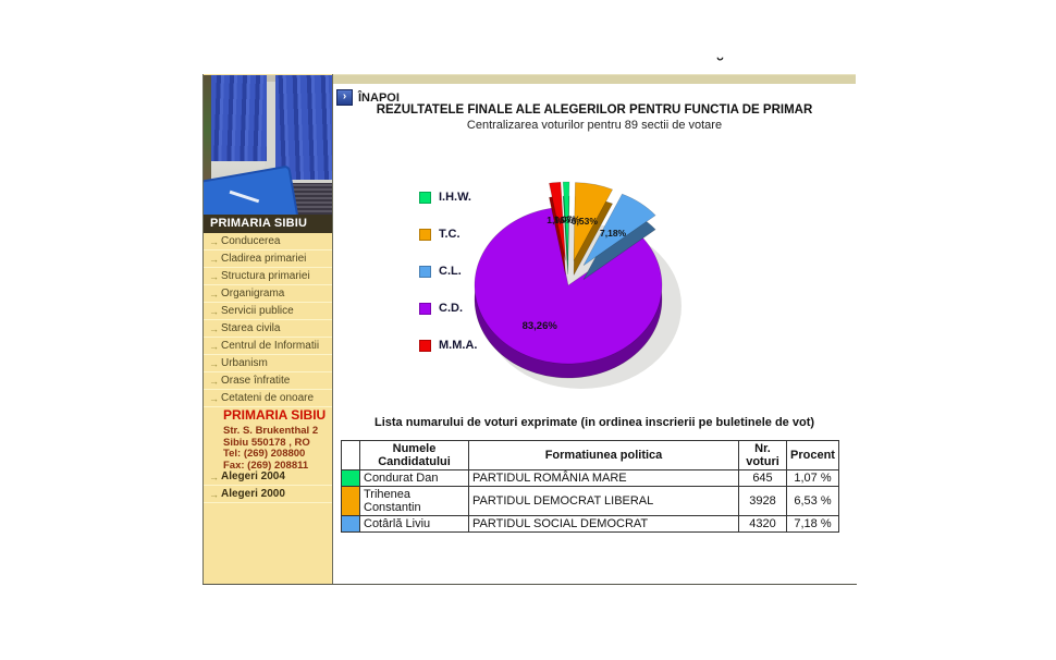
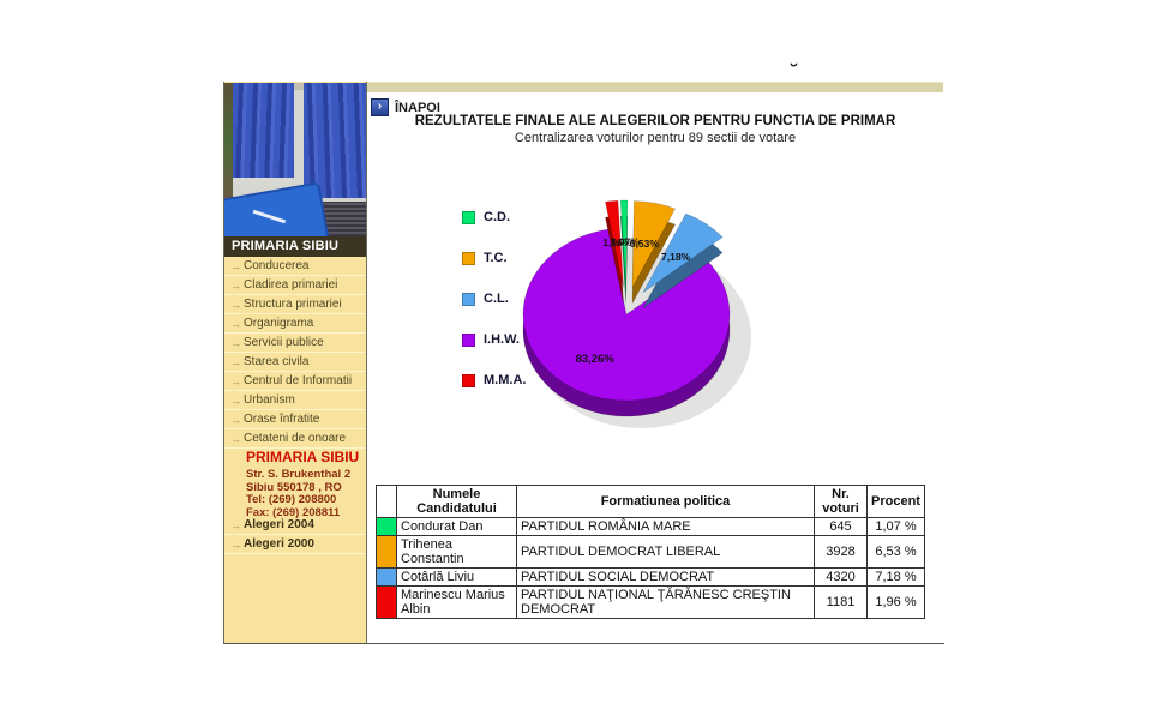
  ˘
  PRIMARIA SIBIU
  →
  Conducerea
  →
  Cladirea primariei
  →
  Structura primariei
  →
  Organigrama
  →
  Servicii publice
  →
  Starea civila
  →
  Centrul de Informatii
  →
  Urbanism
  →
  Orase înfratite
  →
  Cetateni de onoare
  PRIMARIA SIBIU
  Str. S. Brukenthal 2
  Sibiu 550178 , RO
  Tel: (269) 208800
  Fax: (269) 208811
  →
  Alegeri 2004
  →
  Alegeri 2000
  ›
  ÎNAPOI
  REZULTATELE FINALE ALE ALEGERILOR PENTRU FUNCTIA DE PRIMAR
  Centralizarea voturilor pentru 89 sectii de votare
- I.H.W.
+ C.D.
  T.C.
  C.L.
- C.D.
+ I.H.W.
  M.M.A.
  1,96%
  1,07%
  6,53%
  7,18%
  83,26%
- Lista numarului de voturi exprimate (in ordinea inscrierii pe buletinele de vot)
  	Numele Candidatului	Formatiunea politica	Nr. voturi	Procent
  	Condurat Dan	PARTIDUL ROMÂNIA MARE	645	1,07 %
  	Trihenea Constantin	PARTIDUL DEMOCRAT LIBERAL	3928	6,53 %
  	Cotârlă Liviu	PARTIDUL SOCIAL DEMOCRAT	4320	7,18 %
+ 	Marinescu Marius Albin	PARTIDUL NAŢIONAL ŢĂRĂNESC CREŞTIN DEMOCRAT	1181	1,96 %
